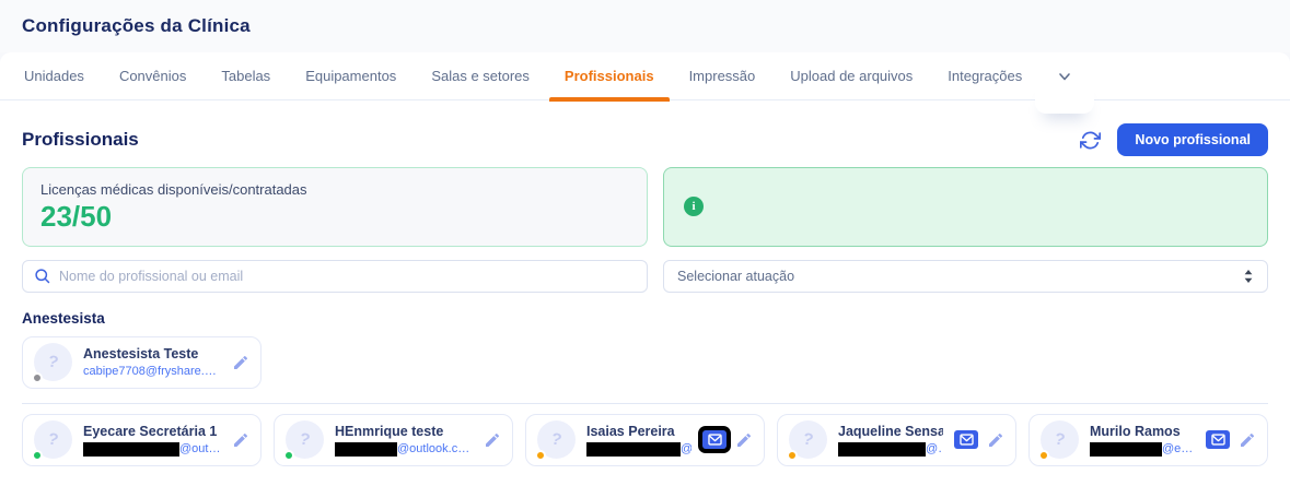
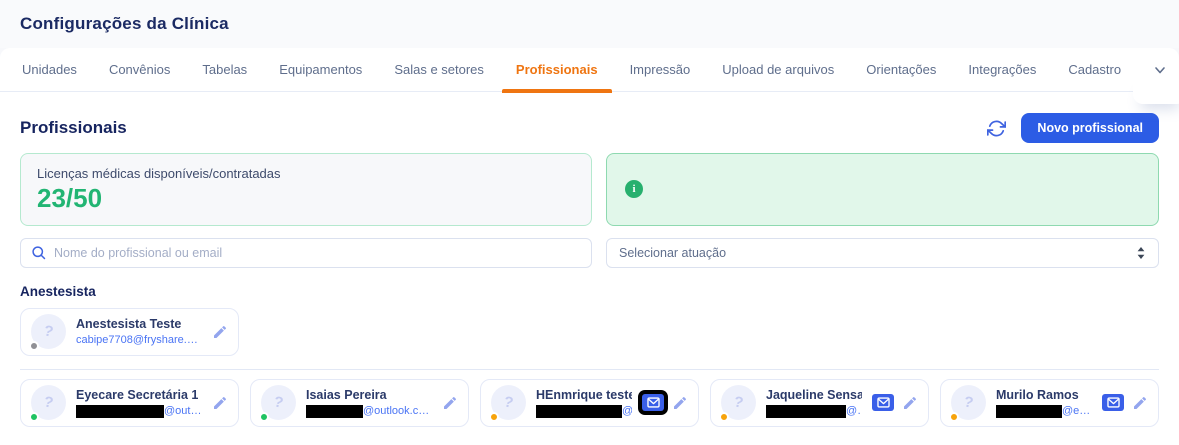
  Configurações da Clínica
  Unidades
  Convênios
  Tabelas
  Equipamentos
  Salas e setores
  Profissionais
  Impressão
  Upload de arquivos
+ Orientações
  Integrações
+ Cadastro
  Profissionais
  Novo profissional
  Licenças médicas disponíveis/contratadas
  23/50
  i
  Nome do profissional ou email
  Selecionar atuação
  Anestesista
  Anestesista Teste
  cabipe7708@fryshare.co
  Eyecare Secretária 1
- HEnmrique teste
+ Isaias Pereira
  @outlook.com
- Isaias Pereira
+ HEnmrique teste
  Jaqueline Sensa
  Murilo Ramos
